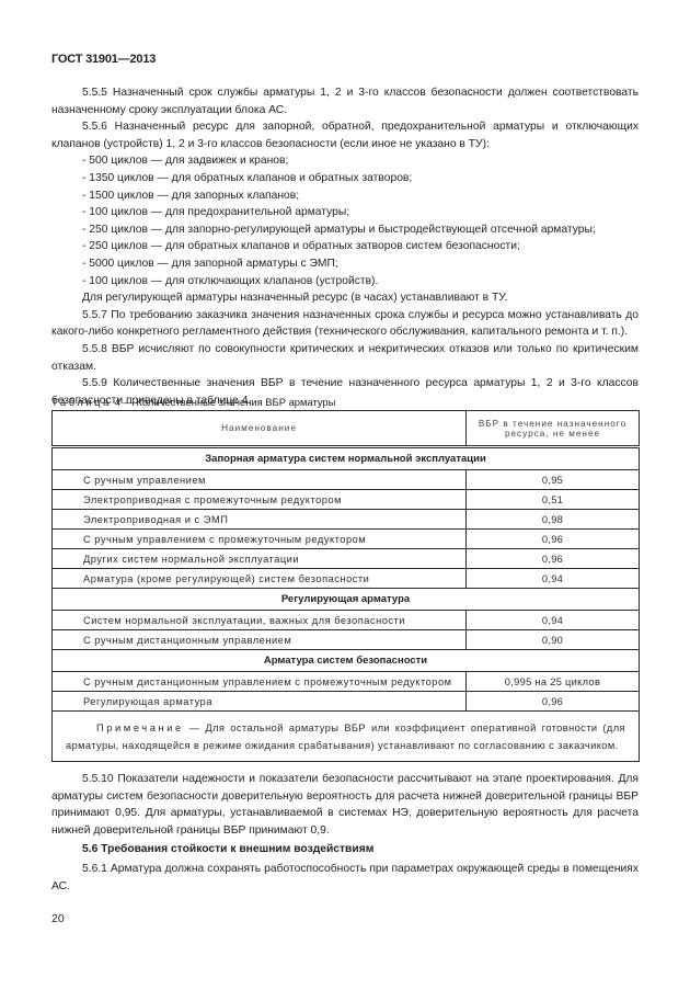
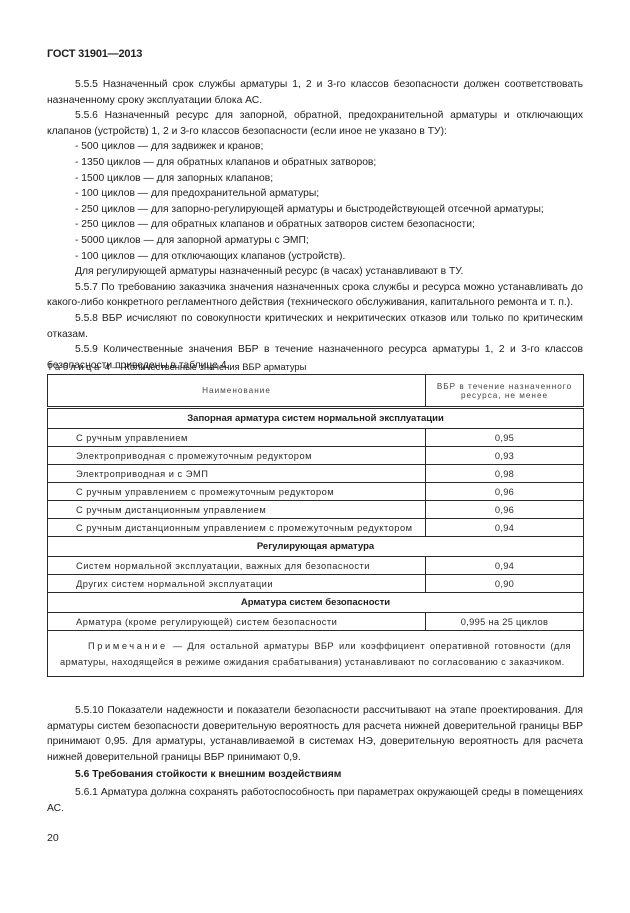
  ГОСТ 31901—2013
  5.5.5 Назначенный срок службы арматуры 1, 2 и 3-го классов безопасности должен соответствовать назначенному сроку эксплуатации блока АС.
  5.5.6 Назначенный ресурс для запорной, обратной, предохранительной арматуры и отключающих клапанов (устройств) 1, 2 и 3-го классов безопасности (если иное не указано в ТУ):
  - 500 циклов — для задвижек и кранов;
  - 1350 циклов — для обратных клапанов и обратных затворов;
  - 1500 циклов — для запорных клапанов;
  - 100 циклов — для предохранительной арматуры;
  - 250 циклов — для запорно-регулирующей арматуры и быстродействующей отсечной арматуры;
  - 250 циклов — для обратных клапанов и обратных затворов систем безопасности;
  - 5000 циклов — для запорной арматуры с ЭМП;
  - 100 циклов — для отключающих клапанов (устройств).
  Для регулирующей арматуры назначенный ресурс (в часах) устанавливают в ТУ.
  5.5.7 По требованию заказчика значения назначенных срока службы и ресурса можно устанавливать до какого-либо конкретного регламентного действия (технического обслуживания, капитального ремонта и т. п.).
  5.5.8 ВБР исчисляют по совокупности критических и некритических отказов или только по критическим отказам.
  5.5.9 Количественные значения ВБР в течение назначенного ресурса арматуры 1, 2 и 3-го классов безопасности приведены в таблице 4.
  Таблица 4 — Количественные значения ВБР арматуры
  Наименование	ВБР в течение назначенного ресурса, не менее
  Запорная арматура систем нормальной эксплуатации
  С ручным управлением	0,95
- Электроприводная с промежуточным редуктором	0,51
+ Электроприводная с промежуточным редуктором	0,93
  Электроприводная и с ЭМП	0,98
  С ручным управлением с промежуточным редуктором	0,96
- Других систем нормальной эксплуатации	0,96
+ С ручным дистанционным управлением	0,96
- Арматура (кроме регулирующей) систем безопасности	0,94
+ С ручным дистанционным управлением с промежуточным редуктором	0,94
  Регулирующая арматура
  Систем нормальной эксплуатации, важных для безопасности	0,94
- С ручным дистанционным управлением	0,90
+ Других систем нормальной эксплуатации	0,90
  Арматура систем безопасности
- С ручным дистанционным управлением с промежуточным редуктором	0,995 на 25 циклов
+ Арматура (кроме регулирующей) систем безопасности	0,995 на 25 циклов
- Регулирующая арматура	0,96
  Примечание — Для остальной арматуры ВБР или коэффициент оперативной готовности (для арматуры, находящейся в режиме ожидания срабатывания) устанавливают по согласованию с заказчиком.
  5.5.10 Показатели надежности и показатели безопасности рассчитывают на этапе проектирования. Для арматуры систем безопасности доверительную вероятность для расчета нижней доверительной границы ВБР принимают 0,95. Для арматуры, устанавливаемой в системах НЭ, доверительную вероятность для расчета нижней доверительной границы ВБР принимают 0,9.
  5.6 Требования стойкости к внешним воздействиям
  5.6.1 Арматура должна сохранять работоспособность при параметрах окружающей среды в помещениях АС.
  20
